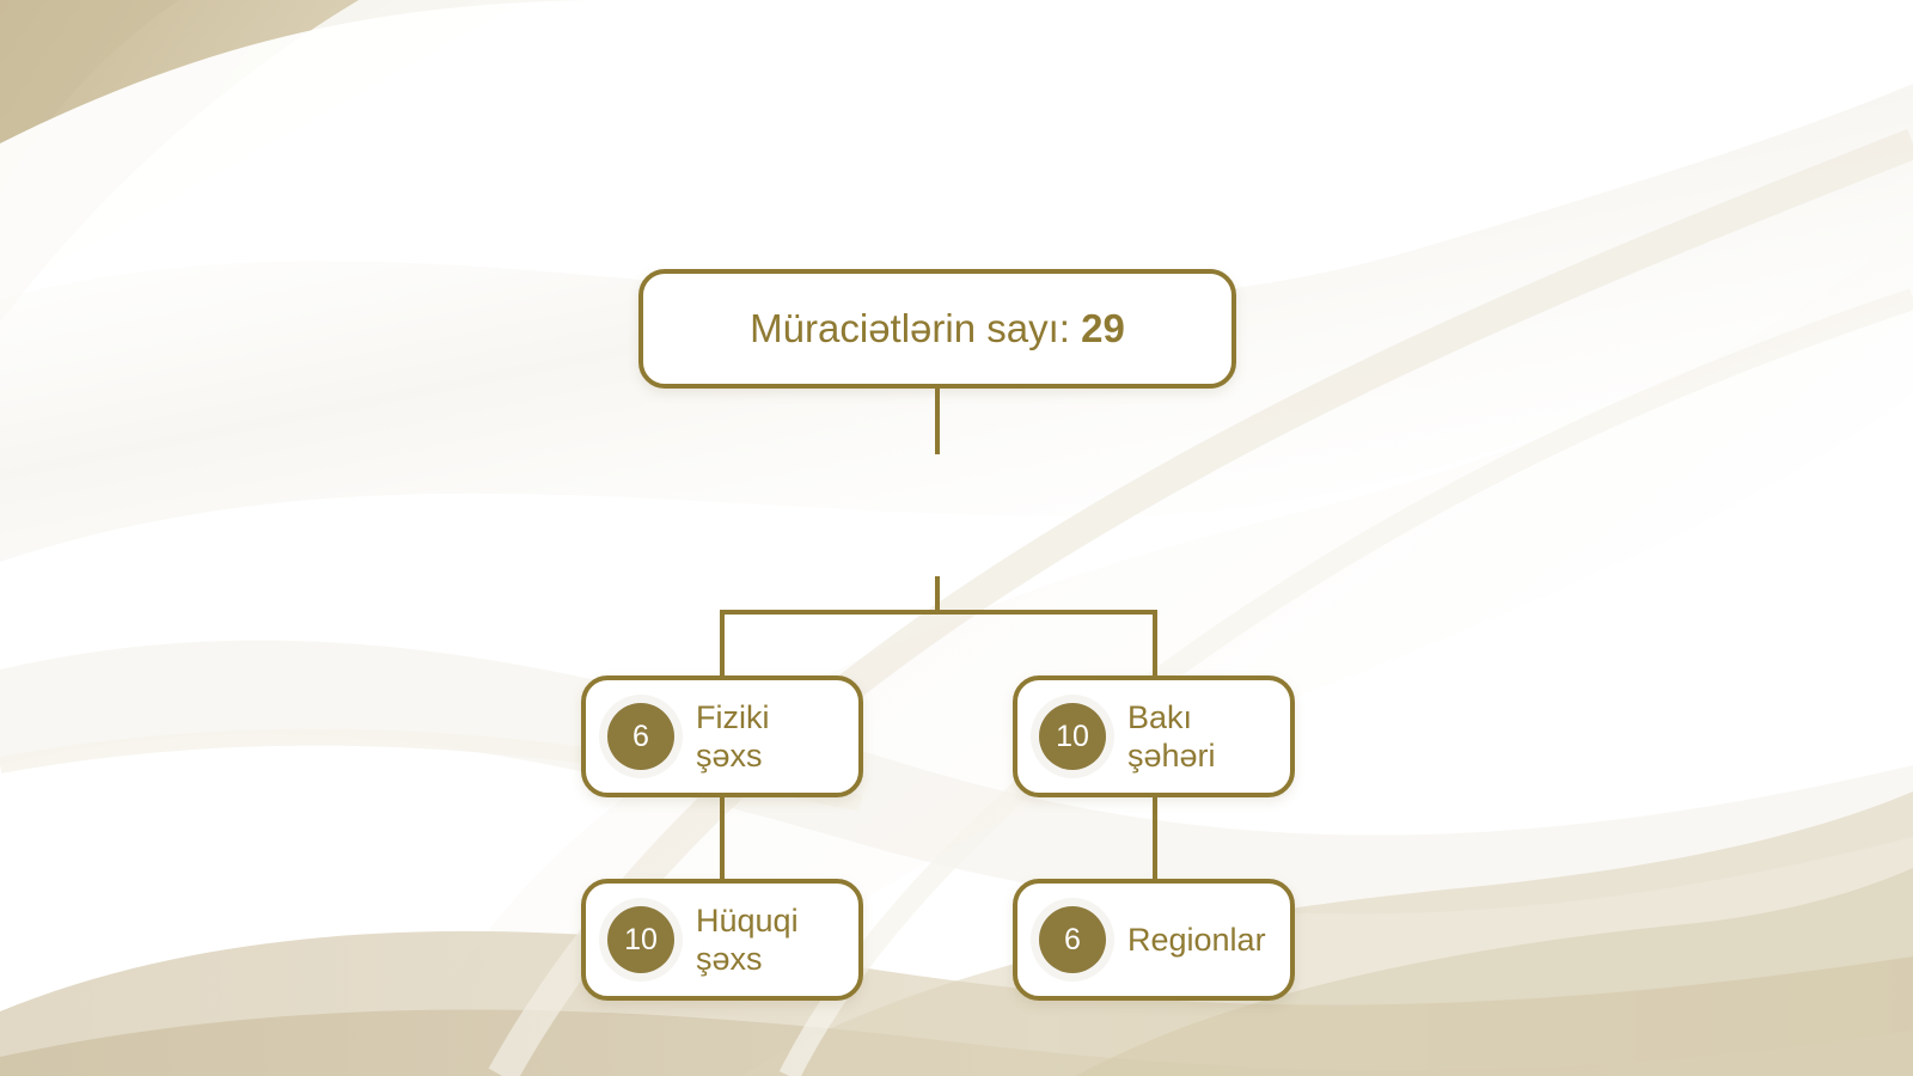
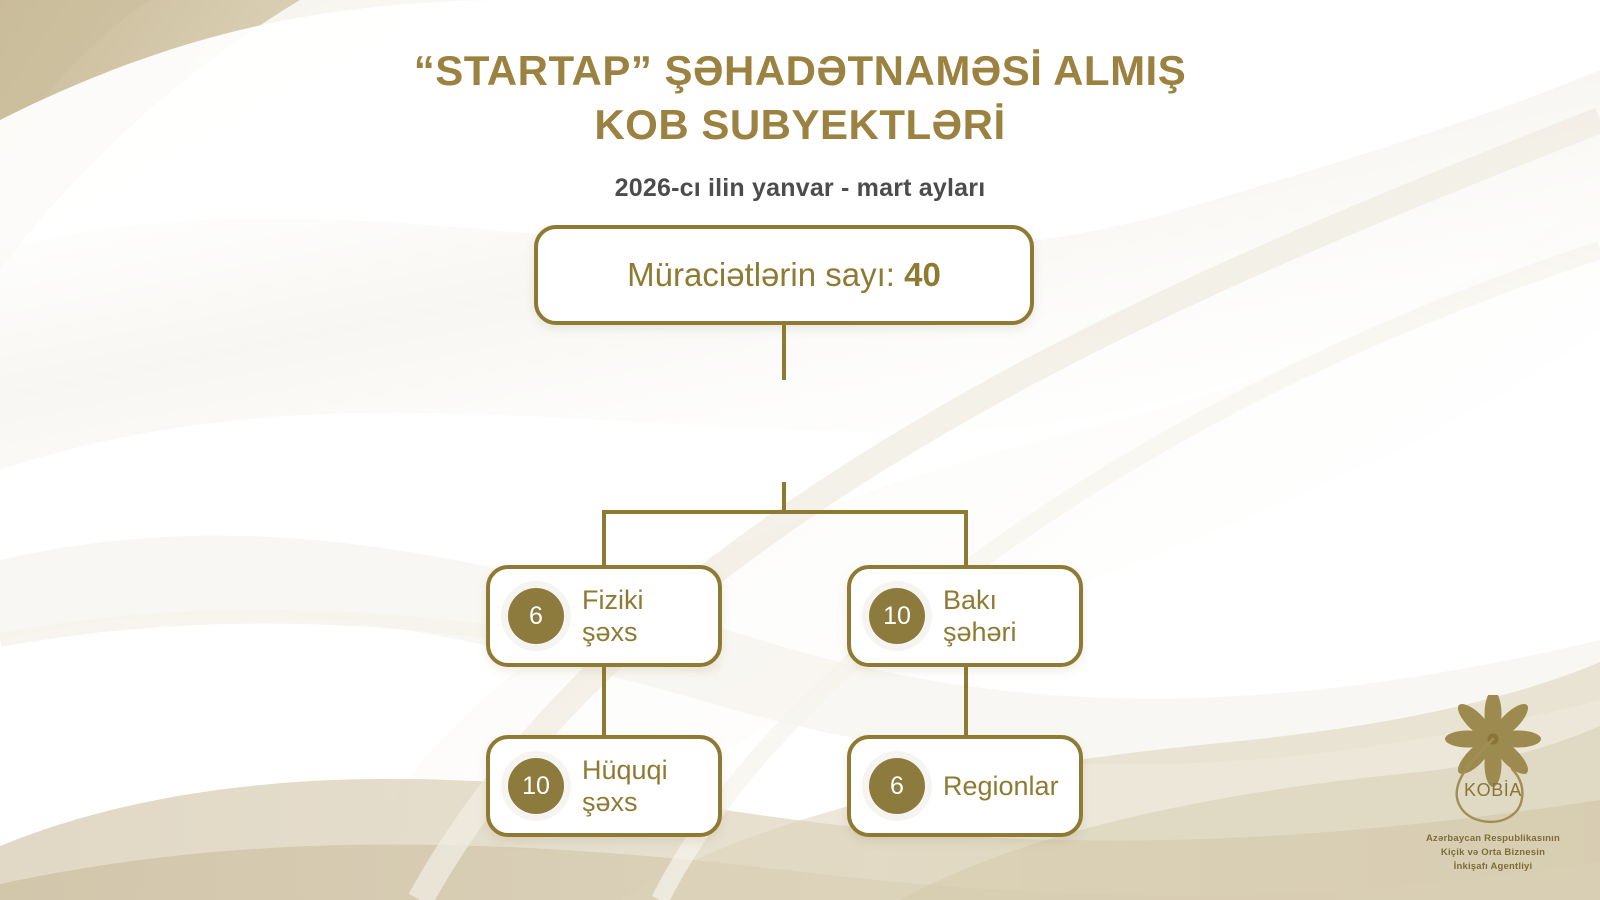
+ “STARTAP” ŞƏHADƏTNAMƏSİ ALMIŞ
+ KOB SUBYEKTLƏRİ
+ 2026-cı ilin yanvar - mart ayları
- Müraciətlərin sayı: 29
+ Müraciətlərin sayı: 40
  6
  Fiziki
  şəxs
  10
  Hüquqi
  şəxs
  10
  Bakı
  şəhəri
  6
  Regionlar
+ KOBİA
+ Azərbaycan Respublikasının
+ Kiçik və Orta Biznesin
+ İnkişafı Agentliyi
